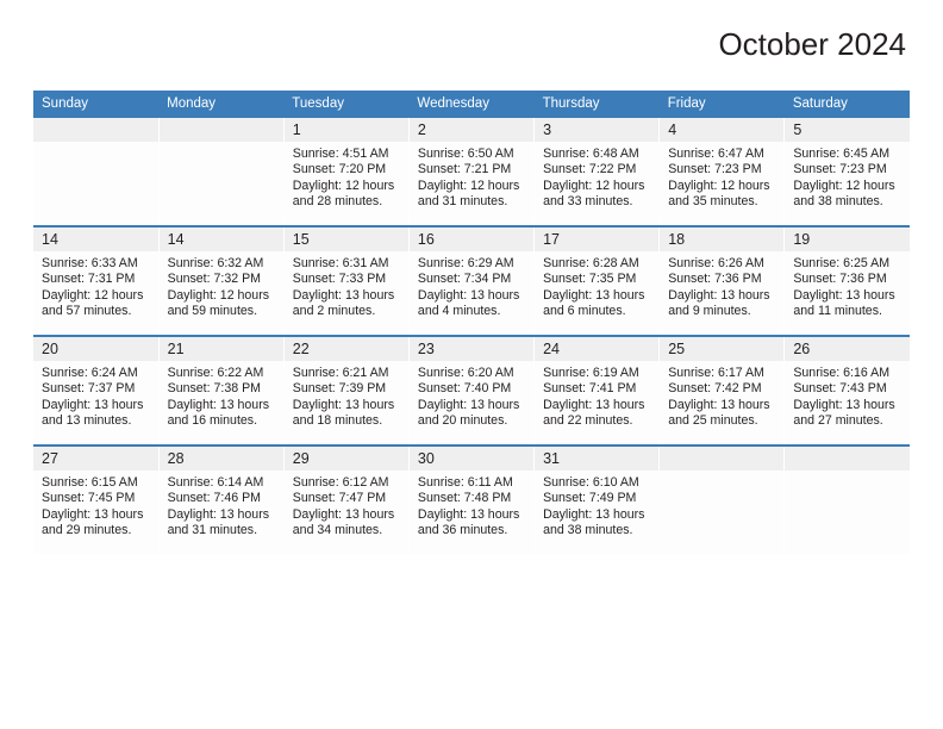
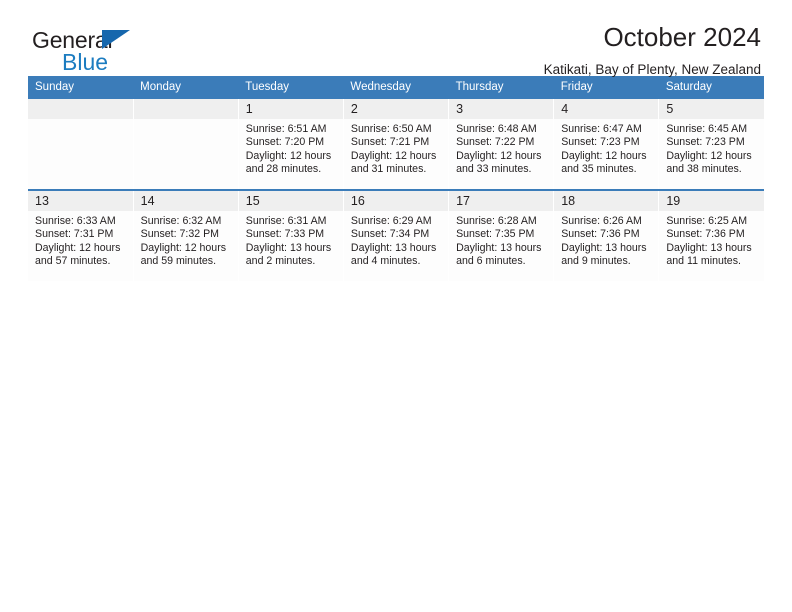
+ General
+ Blue
  October 2024
+ Katikati, Bay of Plenty, New Zealand
  Sunday	Monday	Tuesday	Wednesday	Thursday	Friday	Saturday
- 		1Sunrise: 4:51 AMSunset: 7:20 PMDaylight: 12 hoursand 28 minutes.	2Sunrise: 6:50 AMSunset: 7:21 PMDaylight: 12 hoursand 31 minutes.	3Sunrise: 6:48 AMSunset: 7:22 PMDaylight: 12 hoursand 33 minutes.	4Sunrise: 6:47 AMSunset: 7:23 PMDaylight: 12 hoursand 35 minutes.	5Sunrise: 6:45 AMSunset: 7:23 PMDaylight: 12 hoursand 38 minutes.
+ 		1Sunrise: 6:51 AMSunset: 7:20 PMDaylight: 12 hoursand 28 minutes.	2Sunrise: 6:50 AMSunset: 7:21 PMDaylight: 12 hoursand 31 minutes.	3Sunrise: 6:48 AMSunset: 7:22 PMDaylight: 12 hoursand 33 minutes.	4Sunrise: 6:47 AMSunset: 7:23 PMDaylight: 12 hoursand 35 minutes.	5Sunrise: 6:45 AMSunset: 7:23 PMDaylight: 12 hoursand 38 minutes.
- 14Sunrise: 6:33 AMSunset: 7:31 PMDaylight: 12 hoursand 57 minutes.	14Sunrise: 6:32 AMSunset: 7:32 PMDaylight: 12 hoursand 59 minutes.	15Sunrise: 6:31 AMSunset: 7:33 PMDaylight: 13 hoursand 2 minutes.	16Sunrise: 6:29 AMSunset: 7:34 PMDaylight: 13 hoursand 4 minutes.	17Sunrise: 6:28 AMSunset: 7:35 PMDaylight: 13 hoursand 6 minutes.	18Sunrise: 6:26 AMSunset: 7:36 PMDaylight: 13 hoursand 9 minutes.	19Sunrise: 6:25 AMSunset: 7:36 PMDaylight: 13 hoursand 11 minutes.
+ 13Sunrise: 6:33 AMSunset: 7:31 PMDaylight: 12 hoursand 57 minutes.	14Sunrise: 6:32 AMSunset: 7:32 PMDaylight: 12 hoursand 59 minutes.	15Sunrise: 6:31 AMSunset: 7:33 PMDaylight: 13 hoursand 2 minutes.	16Sunrise: 6:29 AMSunset: 7:34 PMDaylight: 13 hoursand 4 minutes.	17Sunrise: 6:28 AMSunset: 7:35 PMDaylight: 13 hoursand 6 minutes.	18Sunrise: 6:26 AMSunset: 7:36 PMDaylight: 13 hoursand 9 minutes.	19Sunrise: 6:25 AMSunset: 7:36 PMDaylight: 13 hoursand 11 minutes.
- 20Sunrise: 6:24 AMSunset: 7:37 PMDaylight: 13 hoursand 13 minutes.	21Sunrise: 6:22 AMSunset: 7:38 PMDaylight: 13 hoursand 16 minutes.	22Sunrise: 6:21 AMSunset: 7:39 PMDaylight: 13 hoursand 18 minutes.	23Sunrise: 6:20 AMSunset: 7:40 PMDaylight: 13 hoursand 20 minutes.	24Sunrise: 6:19 AMSunset: 7:41 PMDaylight: 13 hoursand 22 minutes.	25Sunrise: 6:17 AMSunset: 7:42 PMDaylight: 13 hoursand 25 minutes.	26Sunrise: 6:16 AMSunset: 7:43 PMDaylight: 13 hoursand 27 minutes.
- 27Sunrise: 6:15 AMSunset: 7:45 PMDaylight: 13 hoursand 29 minutes.	28Sunrise: 6:14 AMSunset: 7:46 PMDaylight: 13 hoursand 31 minutes.	29Sunrise: 6:12 AMSunset: 7:47 PMDaylight: 13 hoursand 34 minutes.	30Sunrise: 6:11 AMSunset: 7:48 PMDaylight: 13 hoursand 36 minutes.	31Sunrise: 6:10 AMSunset: 7:49 PMDaylight: 13 hoursand 38 minutes.
